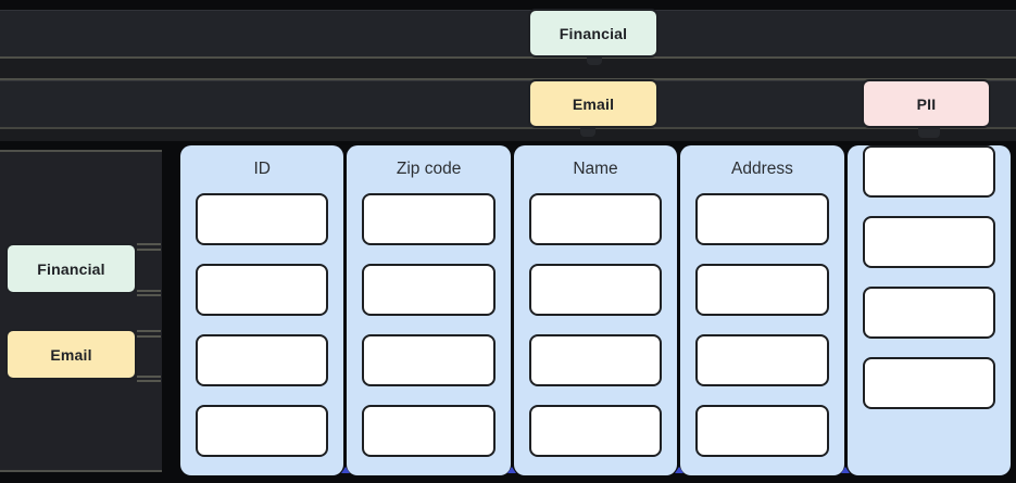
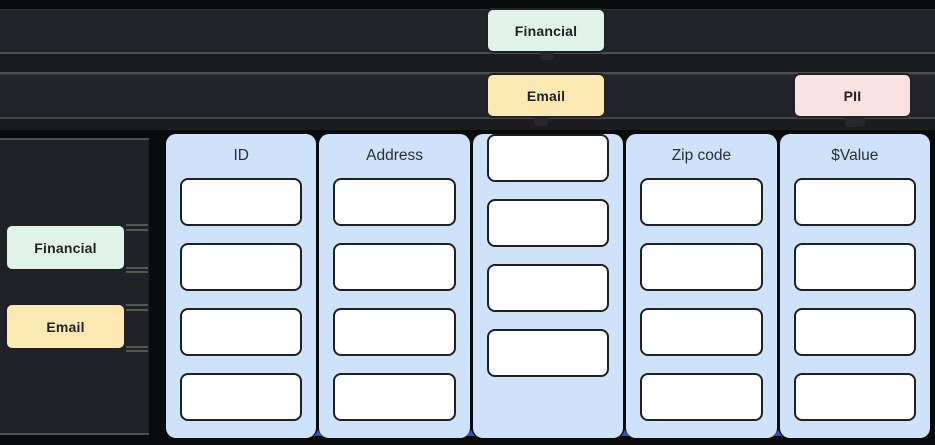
  Financial
  Email
  PII
  Financial
  Email
  ID
- Zip code
+ Address
- Name
- Address
+ Zip code
+ $Value
